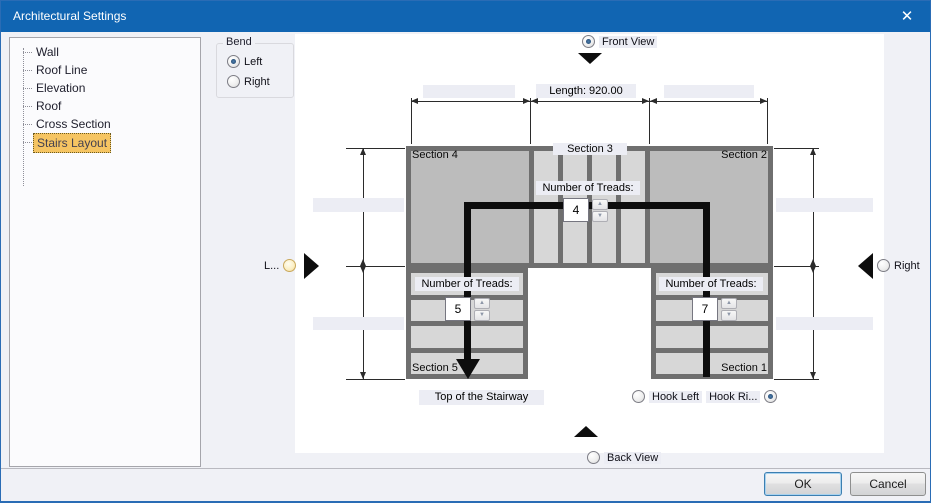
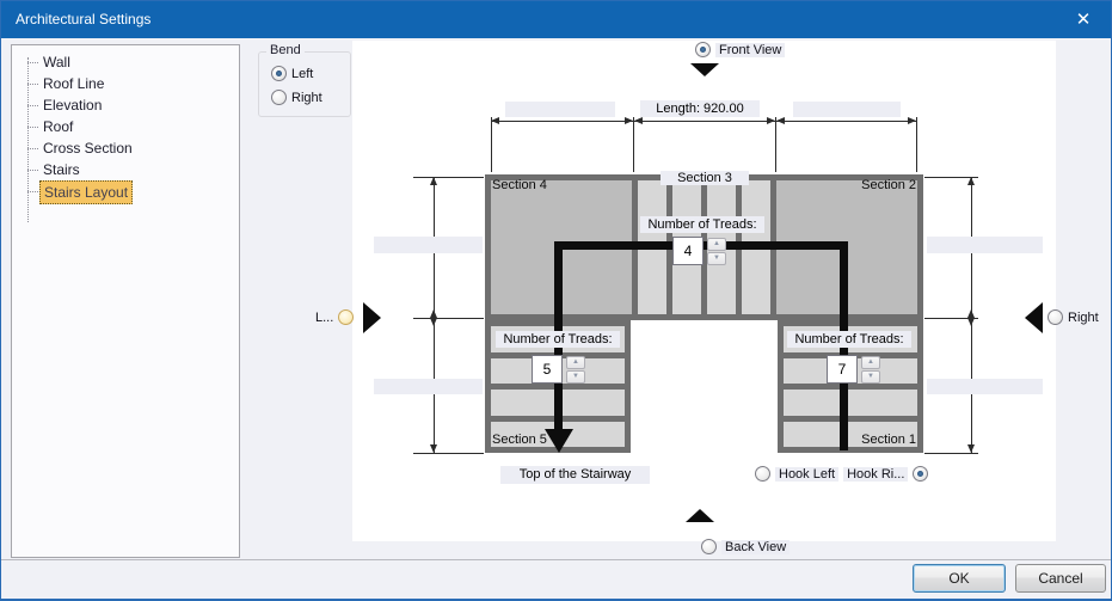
  Architectural Settings
  ✕
  Wall
  Roof Line
  Elevation
  Roof
  Cross Section
+ Stairs
  Stairs Layout
  Bend
  Left
  Right
  Length: 920.00
  Section 4
  Section 3
  Section 2
  Section 5
  Section 1
  Number of Treads:
  4
  Number of Treads:
  5
  Number of Treads:
  7
  Front View
  Back View
  L...
  Right
  Hook Left
  Hook Ri...
  Top of the Stairway
  OK
  Cancel
